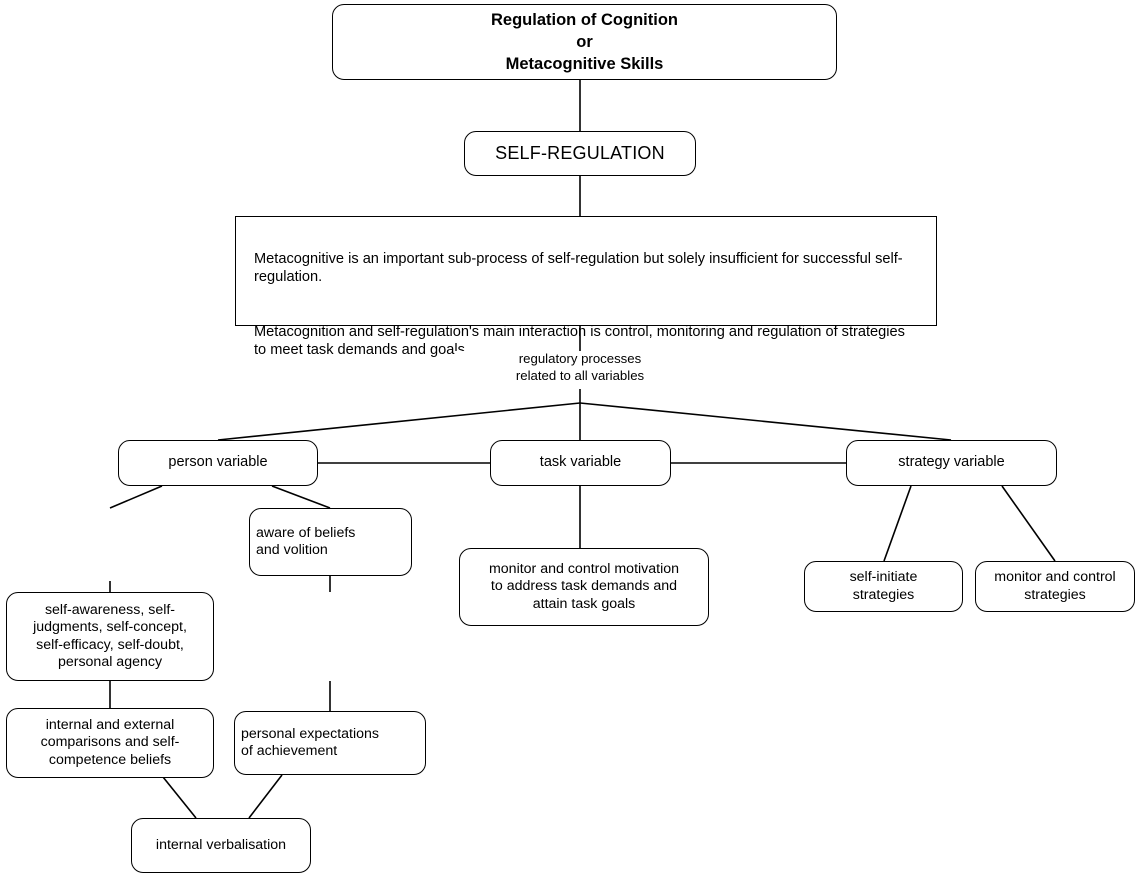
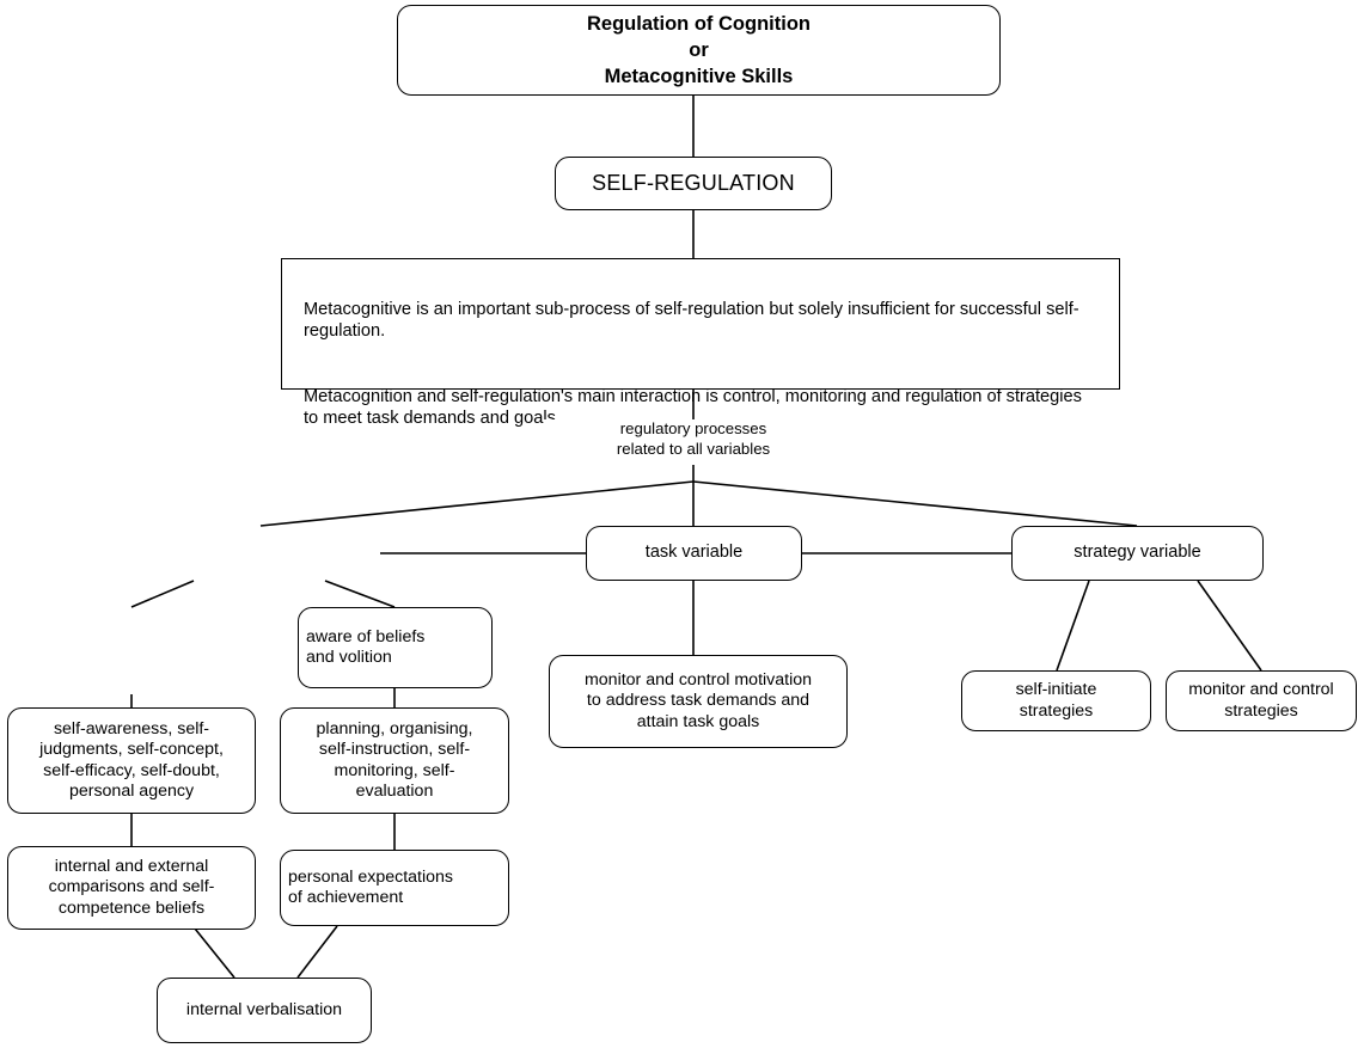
  Regulation of Cognition
  or
  Metacognitive Skills
  SELF-REGULATION
  Metacognitive is an important sub-process of self-regulation but solely insufficient for successful self-regulation.
  Metacognition and self-regulation's main interaction is control, monitoring and regulation of strategies to meet task demands and goa
  regulatory processes
  related to all variables
- person variable
  task variable
  strategy variable
  self-awareness, self-
  judgments, self-concept,
  self-efficacy, self-doubt,
  personal agency
  internal and external
  comparisons and self-
  competence beliefs
  aware of beliefs
  and volition
+ planning, organising,
+ self-instruction, self-
+ monitoring, self-
+ evaluation
  personal expectations
  of achievement
  internal verbalisation
  monitor and control motivation
  to address task demands and
  attain task goals
  self-initiate
  strategies
  monitor and control
  strategies
